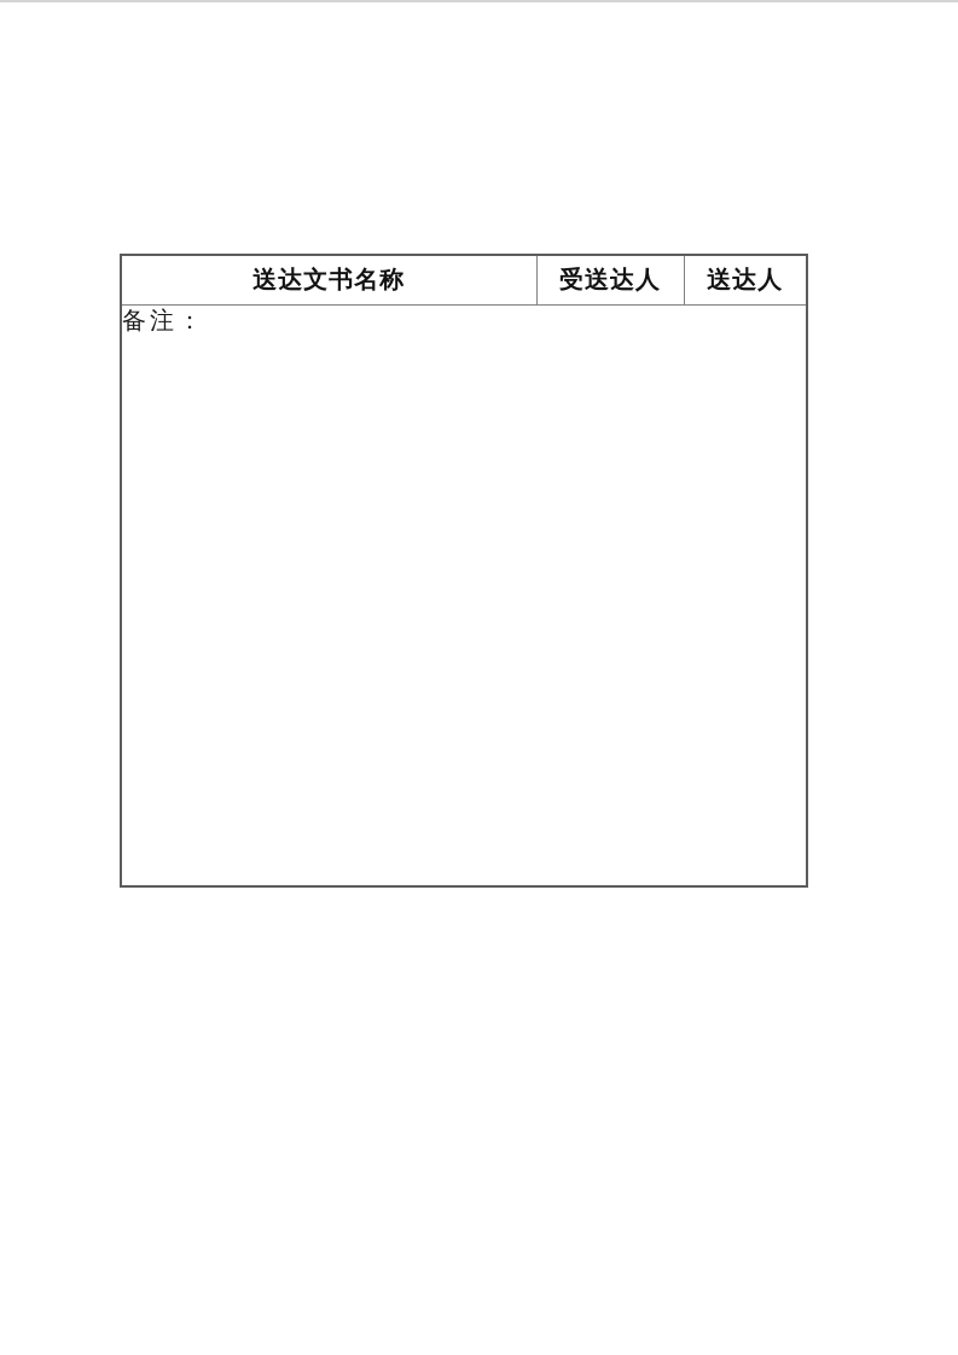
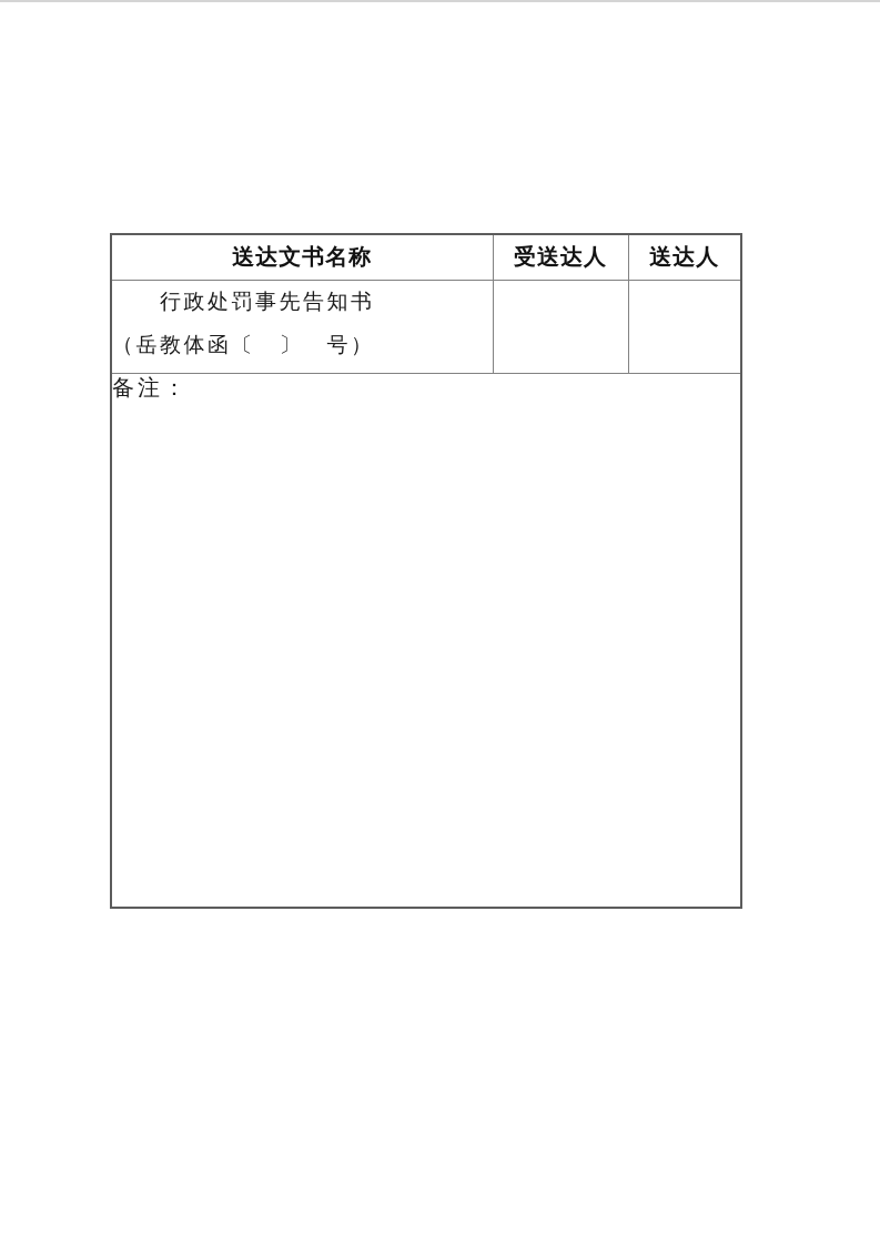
  送达文书名称	受送达人	送达人
+ 行政处罚事先告知书 （岳教体函〔 〕 号）
  备注：
